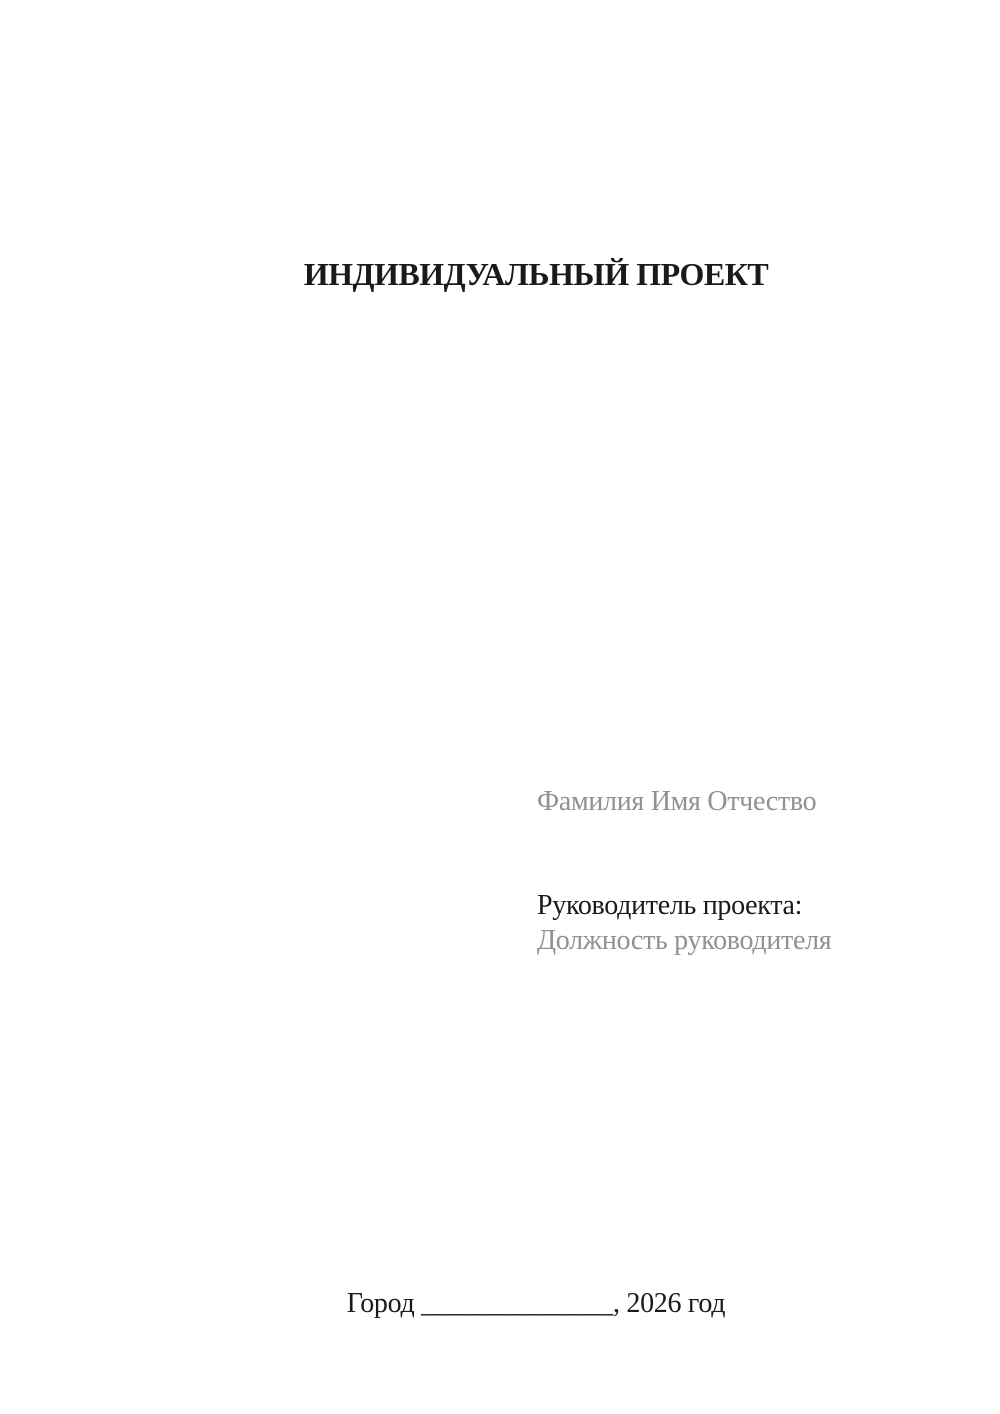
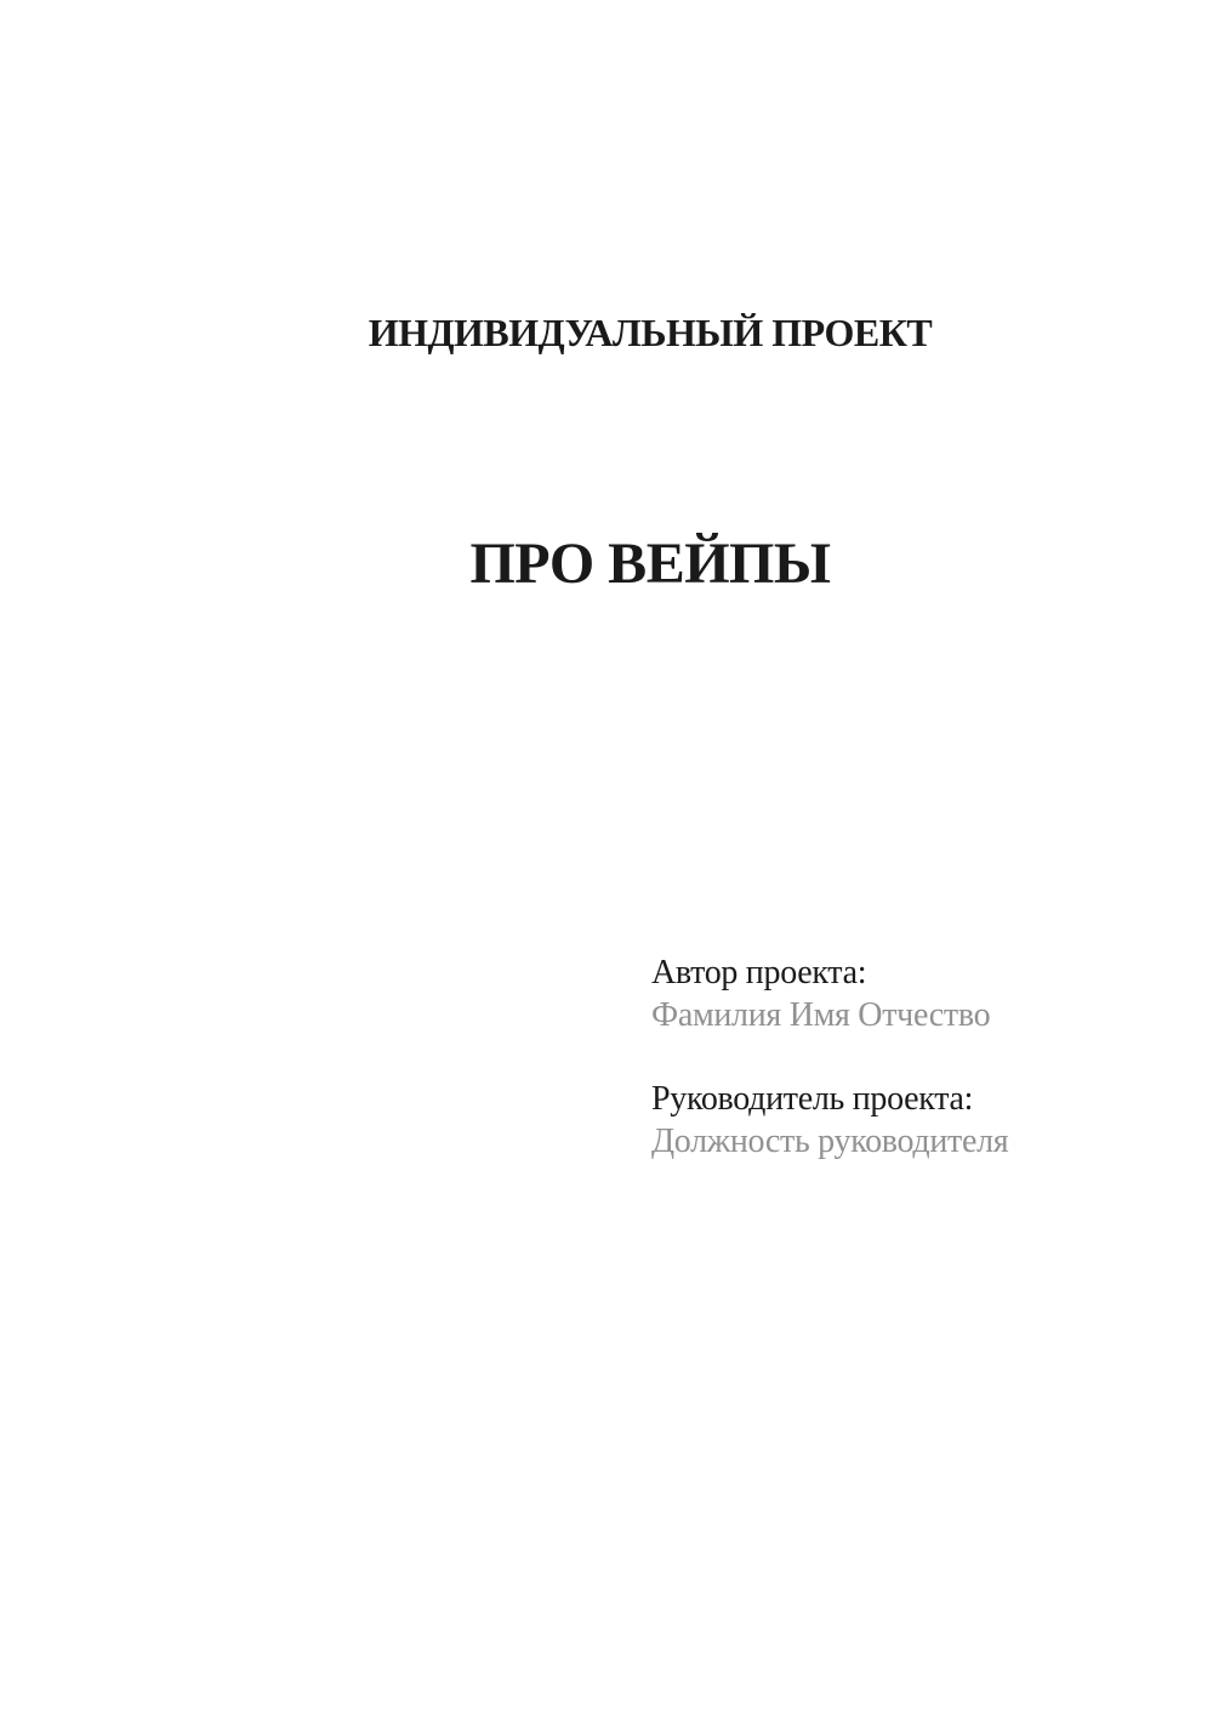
  ИНДИВИДУАЛЬНЫЙ ПРОЕКТ
+ ПРО ВЕЙПЫ
+ Автор проекта:
  Фамилия Имя Отчество
  Руководитель проекта:
  Должность руководителя
- Город ______________, 2026 год
